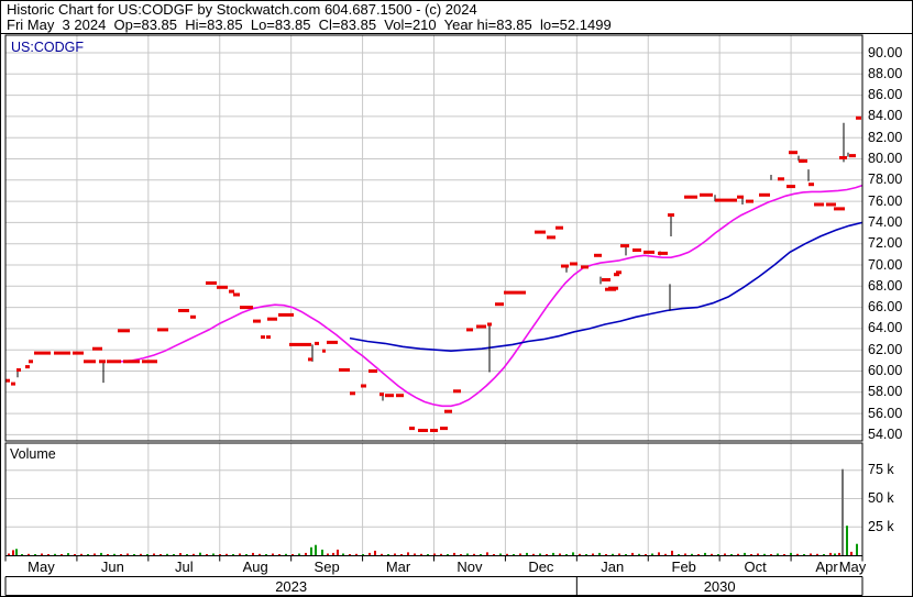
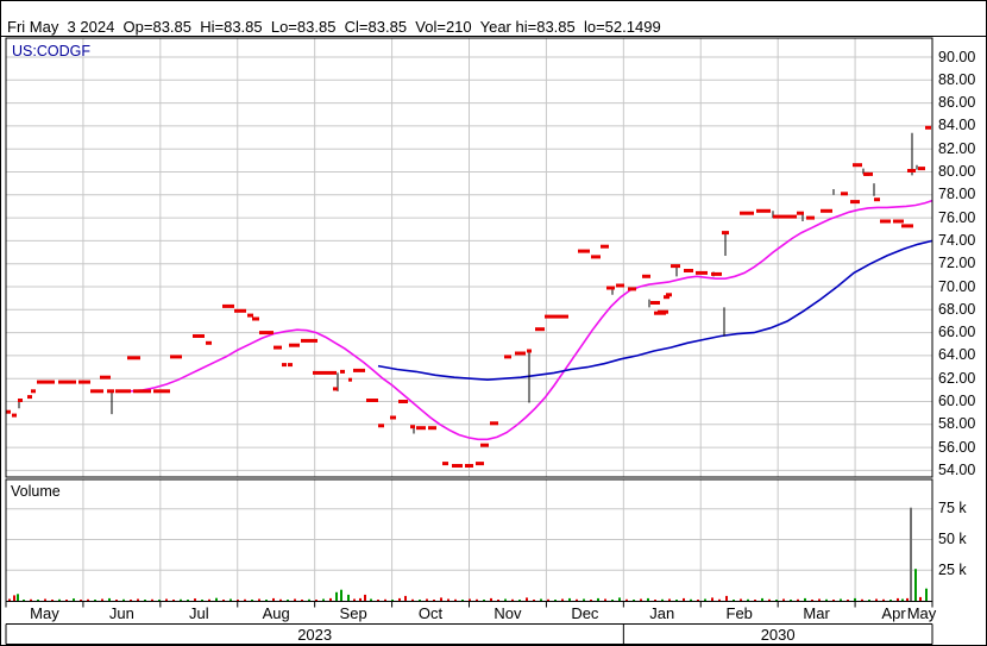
- Historic Chart for US:CODGF by Stockwatch.com 604.687.1500 - (c) 2024
  Fri May 3 2024 Op=83.85 Hi=83.85 Lo=83.85 Cl=83.85 Vol=210 Year hi=83.85 lo=52.1499
  US:CODGF
  Volume
  90.00
  88.00
  86.00
  84.00
  82.00
  80.00
  78.00
  76.00
  74.00
  72.00
  70.00
  68.00
  66.00
  64.00
  62.00
  60.00
  58.00
  56.00
  54.00
  75 k
  50 k
  25 k
  May
  Jun
  Jul
  Aug
  Sep
- Mar
+ Oct
  Nov
  Dec
  Jan
  Feb
- Oct
+ Mar
  Apr
  May
  2023
  2030
